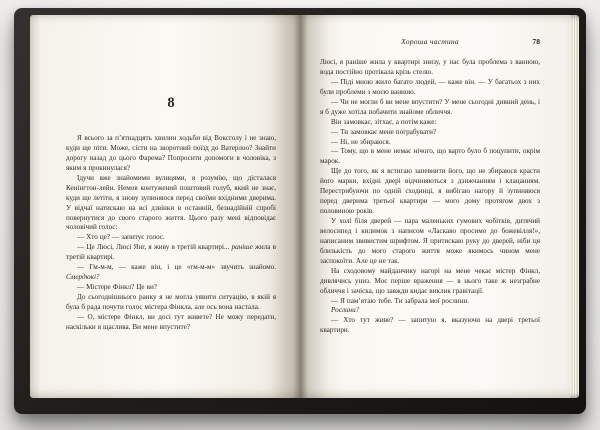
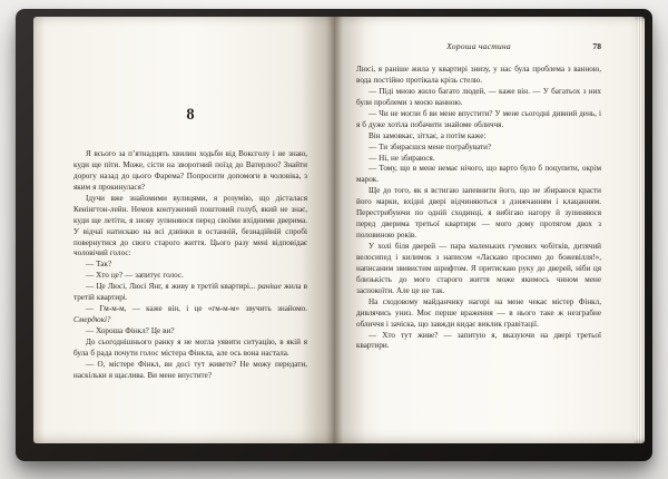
  8
  Я всього за п’ятнадцять хвилин ходьби від Воксголу і не зна куди ще піти. Може, сісти на зворотний поїзд до Ватерлоо? Знай дорогу назад до цього Фарема? Попросити допомоги в чоловіка, яким я прокинулася?
  Ідучи вже знайомими вулицями, я розумію, що дістала Кенінгтон-лейн. Немов контужений поштовий голуб, який не зн куди ще летіти, я знову зупиняюся перед своїми вхідними дверим У відчаї натискаю на всі дзвінки в останній, безнадійній спро повернутися до свого старого життя. Цього разу мені відповід чоловічий голос:
+ — Так?
  — Хто це? — запитує голос.
  — Це Люсі, Люсі Янг, я живу в третій квартирі... раніше жила третій квартирі.
  — Гм-м-м, — каже він, і це «гм-м-м» звучить знайом Смердюкі?
- — Містере Фінкл? Це ви?
+ — Хороша Фінкл? Це ви?
  До сьогоднішнього ранку я не могла уявити ситуацію, в якій була б рада почути голос містера Фінкла, але ось вона настала.
  — О, містере Фінкл, ви досі тут живете? Не можу передат наскільки я щаслива. Ви мене впустите?
  Хороша частина
  78
  сі, я раніше жила у квартирі знизу, у нас була проблема з ванною, да постійно протікала крізь стелю.
  — Піді мною жило багато людей, — каже він. — У багатьох з них и проблеми з моєю ванною.
  — Чи не могли б ви мене впустити? У мене сьогодні дивний день, і дуже хотіла побачити знайоме обличчя.
  Він замовкає, зітхає, а потім каже:
- — Ти замовкає мене пограбувати?
+ — Ти збираєшся мене пограбувати?
  — Ні, не збираюся.
  — Тому, що в мене немає нічого, що варто було б поцупити, окрім рок.
  Ще до того, як я встигаю запевнити його, що не збираюся красти го марки, вхідні двері відчиняються з дзижчанням і клацанням. рестрибуючи по одній сходинці, я вибігаю нагору й зупиняюся ред дверима третьої квартири — мого дому протягом двох з ловиною років.
  У холі біля дверей — пара маленьких гумових чобітків, дитячий осипед і килимок з написом «Ласкаво просимо до божевілля!», писаним звивистим шрифтом. Я притискаю руку до дверей, ніби ця изькість до мого старого життя може якимось чином мене покоїти. Але це не так.
  На сходовому майданчику нагорі на мене чекає містер Фінкл, влячись униз. Моє перше враження — в нього таке ж незграбне личчя і зачіска, що завжди кидає виклик гравітації.
- — Я пам’ятаю тебе. Ти забрала мої рослини.
- Рослини?
  — Хто тут живе? — запитую я, вказуючи на двері третьої ртири.
